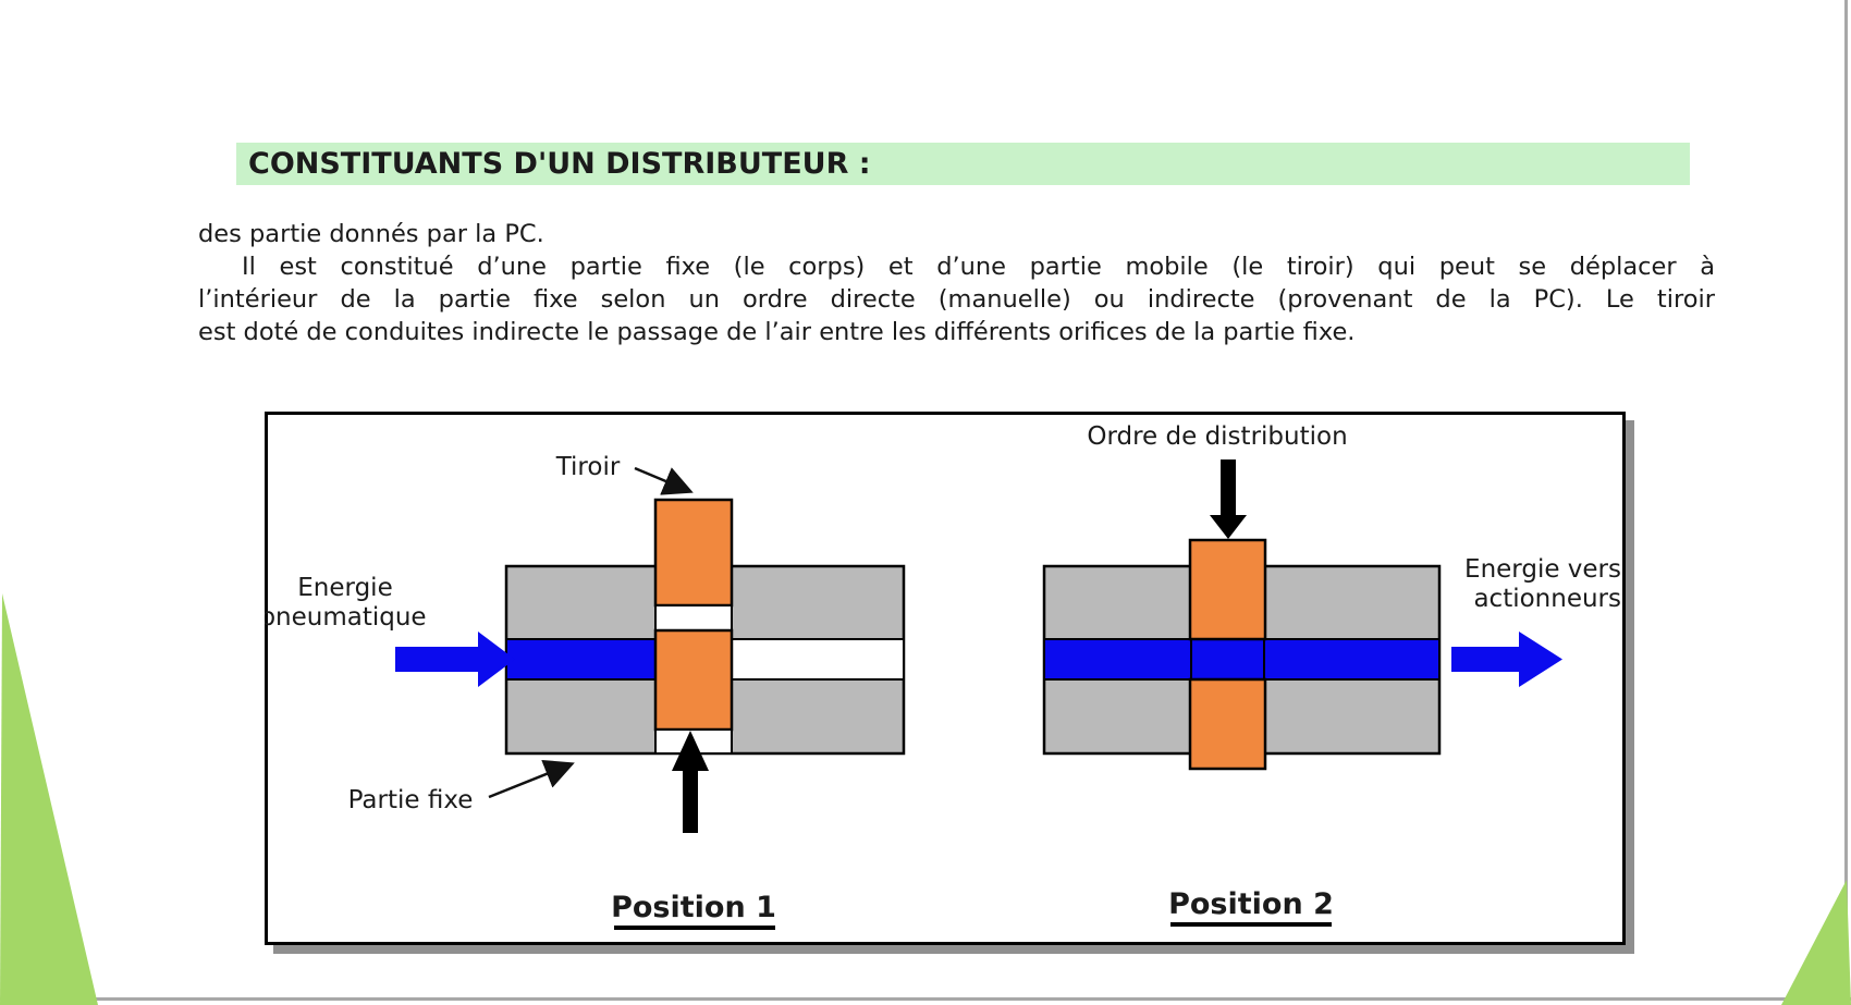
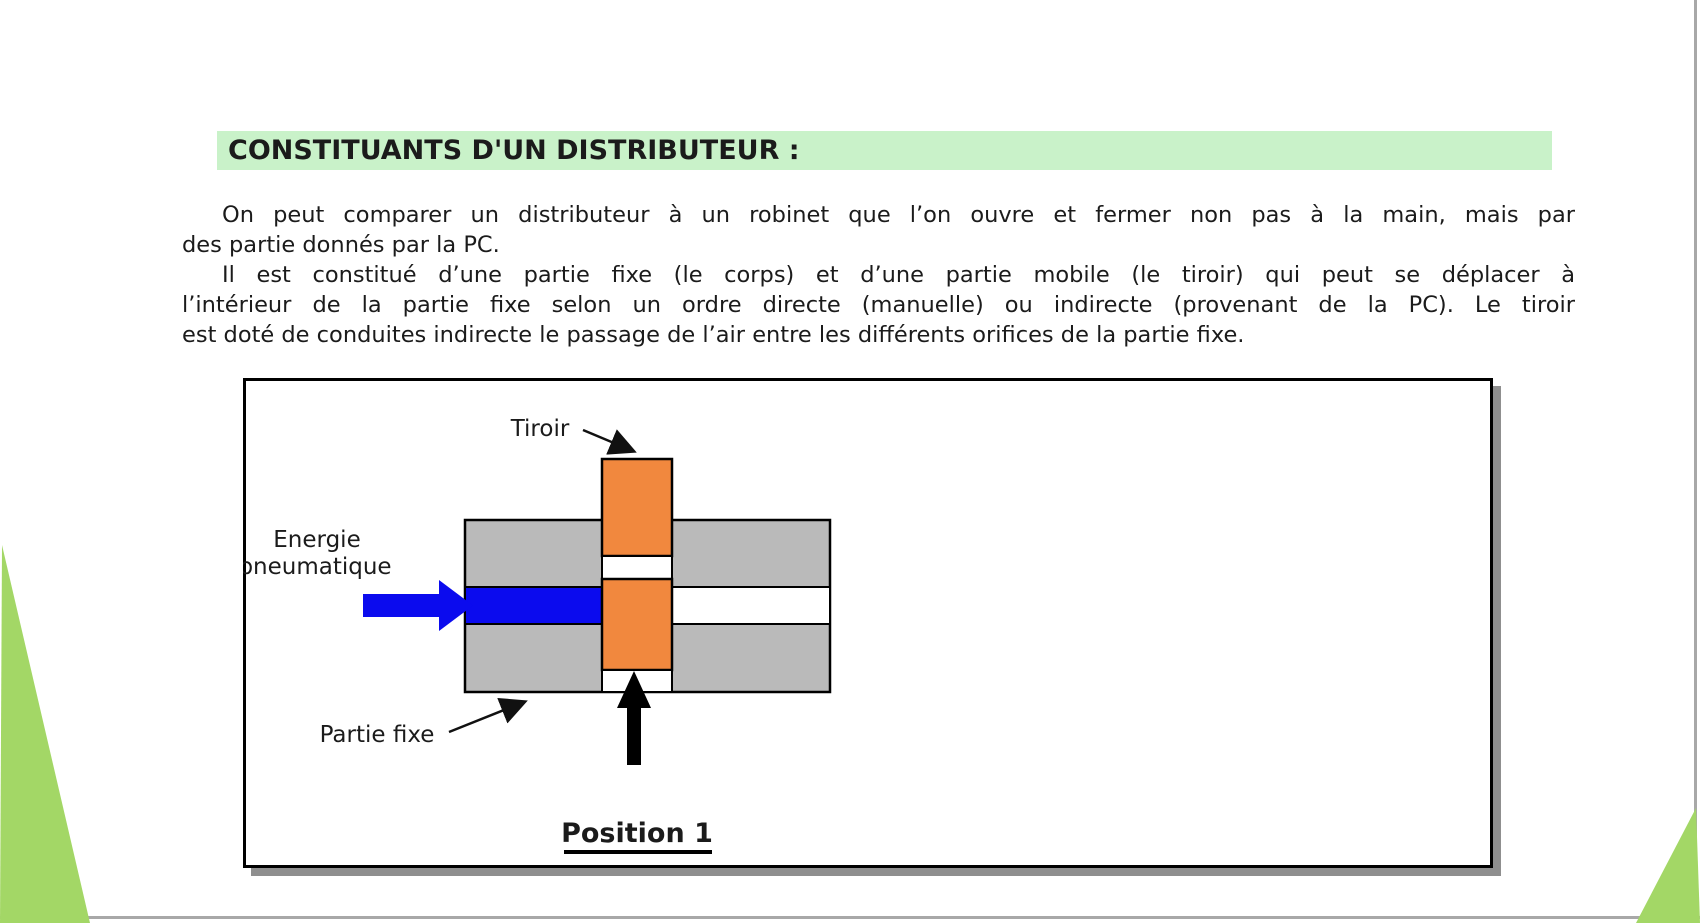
  CONSTITUANTS D'UN DISTRIBUTEUR :
+ On peut comparer un distributeur à un robinet que l’on ouvre et fermer non pas à la main, mais par
  des partie donnés par la PC.
  Il est constitué d’une partie fixe (le corps) et d’une partie mobile (le tiroir) qui peut se déplacer à
  l’intérieur de la partie fixe selon un ordre directe (manuelle) ou indirecte (provenant de la PC). Le tiroir
  est doté de conduites indirecte le passage de l’air entre les différents orifices de la partie fixe.
  Tiroir
  Energie
  pneumatique
  Partie fixe
  Position 1
- Ordre de distribution
- Energie vers
- actionneurs
- Position 2
